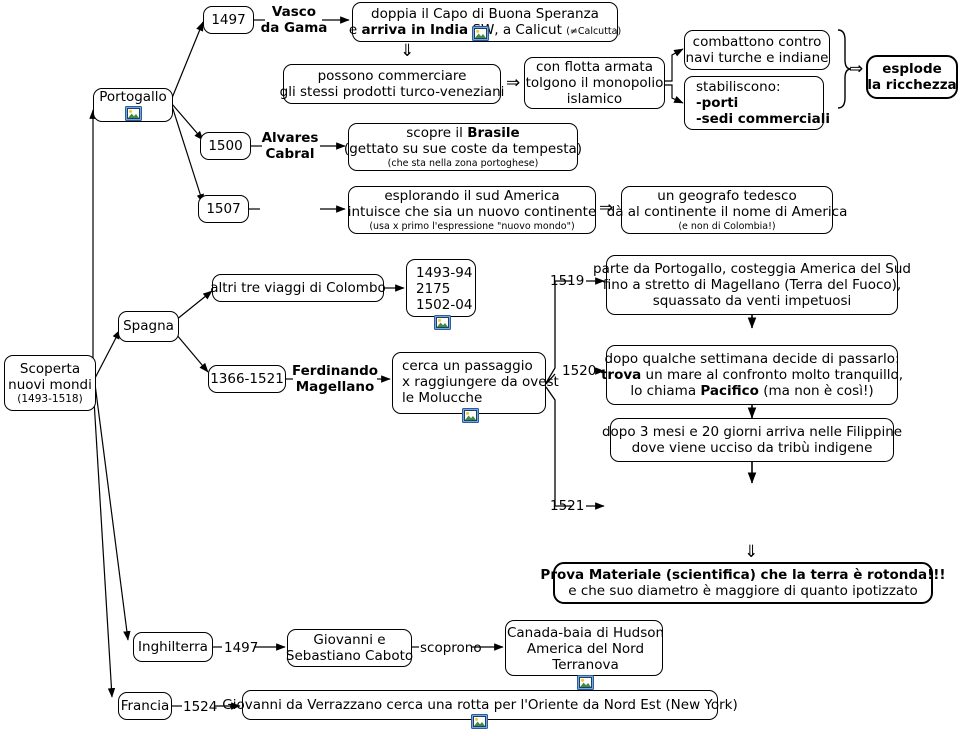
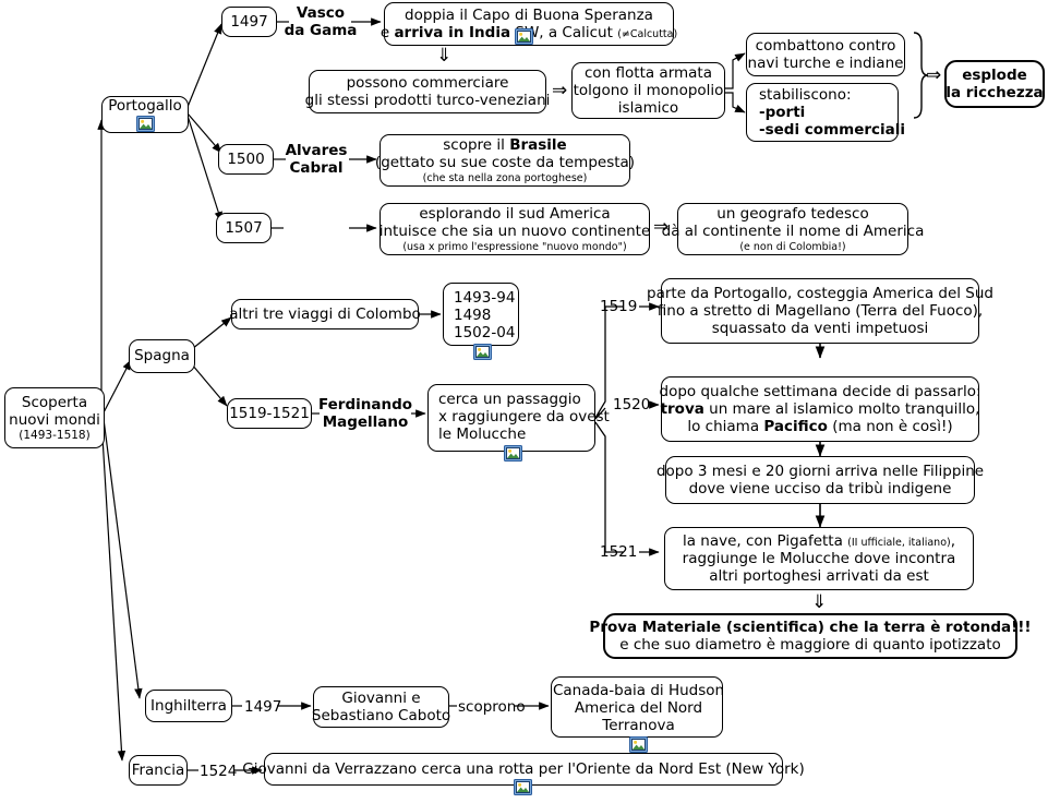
  Scoperta
  nuovi mondi
  (1493-1518)
  Portogallo
  1497
  Vasco
  da Gama
  doppia il Capo di Buona Speranza
  e arriva in India , a Calicut (≠Calcutta)
  ⇓
  possono commerciare
  gli stessi prodotti turco-veneziani
  ⇒
  con flotta armata
  tolgono il monopolio
  islamico
  combattono contro
  navi turche e indiane
  stabiliscono:
  -porti
  -sedi commerciali
  ⇒
  esplode
  la ricchezza
  1500
  Alvares
  Cabral
  scopre il Brasile
  (gettato su sue coste da tempesta)
  (che sta nella zona portoghese)
  1507
  esplorando il sud America
  intuisce che sia un nuovo continente
  (usa x primo l'espressione "nuovo mondo")
  ⇒
  un geografo tedesco
  dà al continente il nome di America
  (e non di Colombia!)
  Spagna
  altri tre viaggi di Colombo
  1493-94
- 2175
+ 1498
  1502-04
- 1366-1521
+ 1519-1521
  Ferdinando
  Magellano
  cerca un passaggio
  x raggiungere da ovest
  le Molucche
  1519
  1520
  1521
  parte da Portogallo, costeggia America del Sud
  fino a stretto di Magellano (Terra del Fuoco),
  squassato da venti impetuosi
  dopo qualche settimana decide di passarlo:
- trova un mare al confronto molto tranquillo,
+ trova un mare al islamico molto tranquillo,
  lo chiama Pacifico (ma non è così!)
  dopo 3 mesi e 20 giorni arriva nelle Filippine
  dove viene ucciso da tribù indigene
+ la nave, con Pigafetta (II ufficiale, italiano),
+ raggiunge le Molucche dove incontra
+ altri portoghesi arrivati da est
  ⇓
  Prova Materiale (scientifica) che la terra è rotonda!!!
  e che suo diametro è maggiore di quanto ipotizzato
  Inghilterra
  1497
  Giovanni e
  Sebastiano Caboto
  scoprono
  Canada-baia di Hudson
  America del Nord
  Terranova
  Francia
  1524
  Giovanni da Verrazzano cerca una rotta per l'Oriente da Nord Est (New York)
